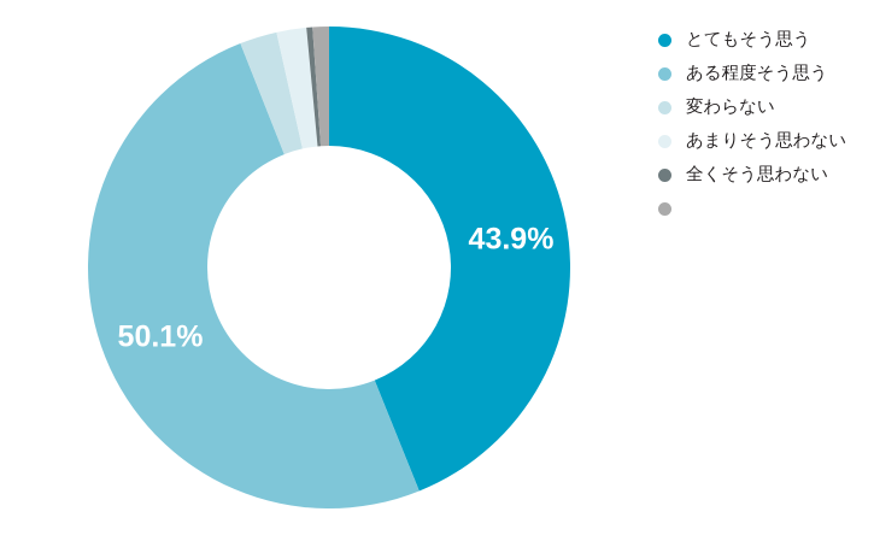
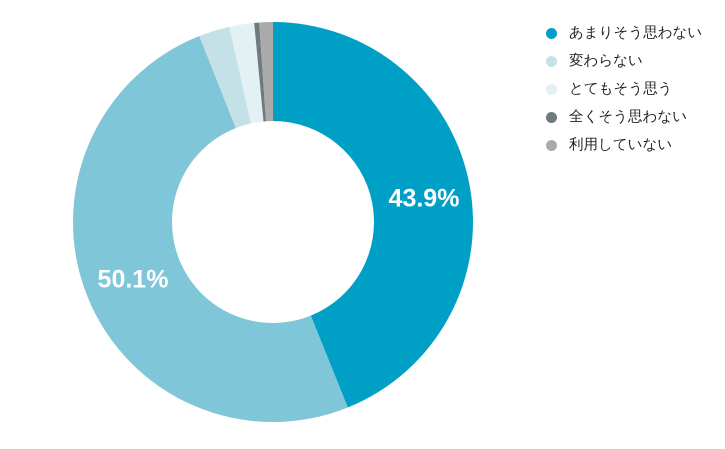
  43.9%
  50.1%
- とてもそう思う
+ あまりそう思わない
- ある程度そう思う
  変わらない
- あまりそう思わない
+ とてもそう思う
  全くそう思わない
+ 利用していない
